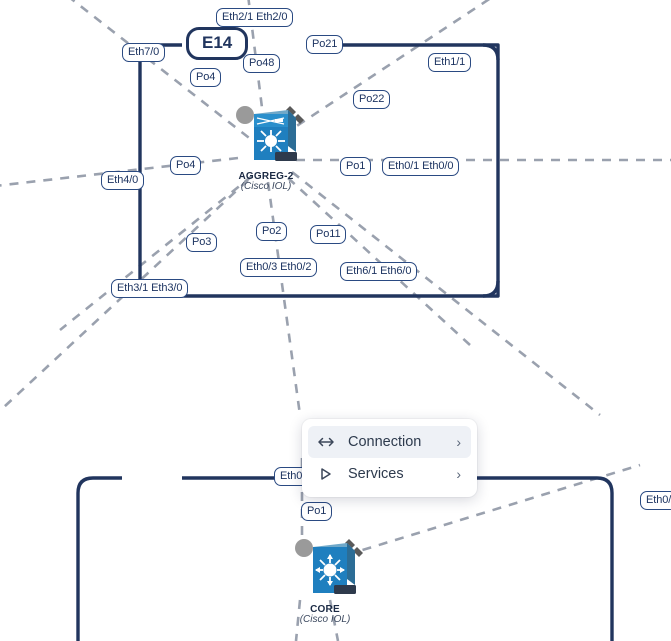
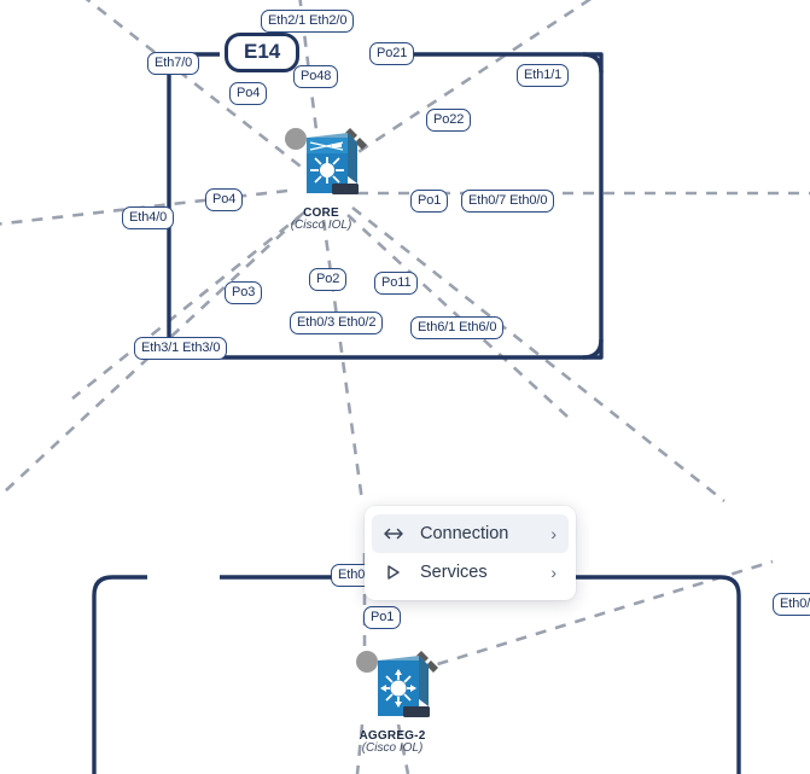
  E14
  Eth2/1 Eth2/0
  Eth7/0
  Po21
  Po48
  Po4
  Eth1/1
  Po22
  Po4
  Po1
- Eth0/1 Eth0/0
+ Eth0/7 Eth0/0
  Eth4/0
  Po3
  Po2
  Po11
  Eth0/3 Eth0/2
  Eth6/1 Eth6/0
  Eth3/1 Eth3/0
  Eth0
  Po1
  Eth0/
- AGGREG-2
+ CORE
  (Cisco IOL)
- CORE
+ AGGREG-2
  (Cisco IOL)
  Connection
  ›
  Services
  ›
